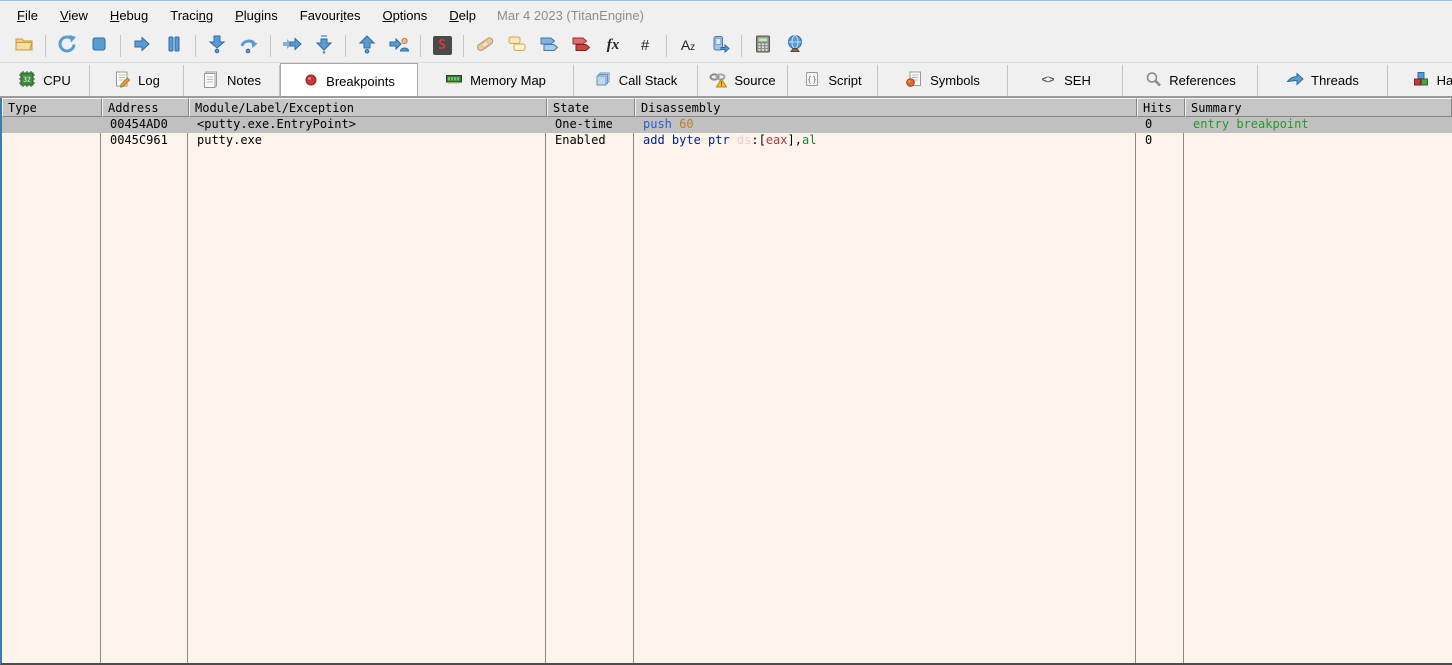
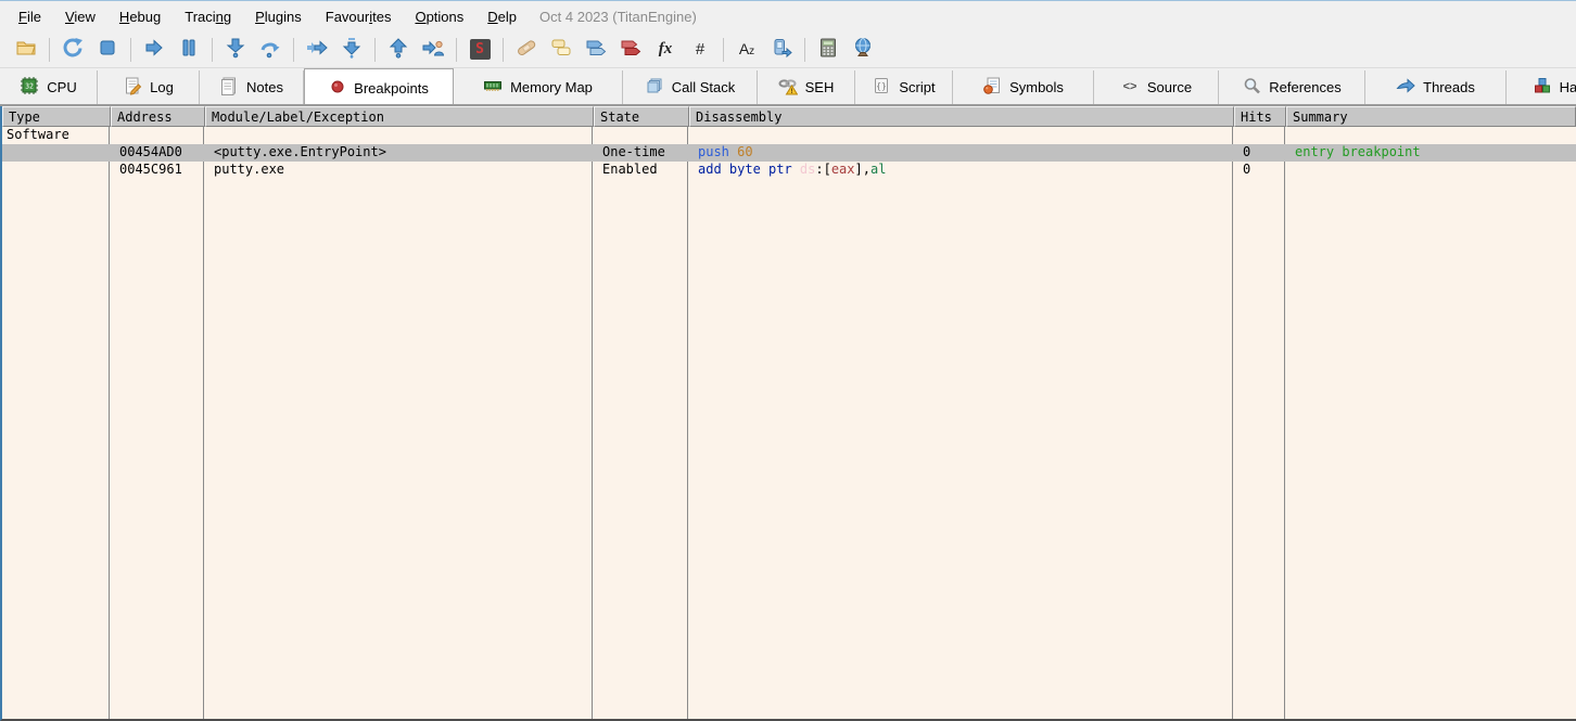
  File
  View
  Hebug
  Tracing
  Plugins
  Favourites
  Options
  Delp
- Mar 4 2023 (TitanEngine)
+ Oct 4 2023 (TitanEngine)
  S
  fx
  #
  Az
  32
  CPU
  Log
  Notes
  Breakpoints
  Memory Map
  Call Stack
- Source
+ SEH
  {}
  Script
  Symbols
  <>
- SEH
+ Source
  References
  Threads
  Type
  Address
  Module/Label/Exception
  State
  Disassembly
  Hits
  Summary
+ Software
  00454AD0
  <putty.exe.EntryPoint>
  One-time
  push 60
  0
  entry breakpoint
  0045C961
  putty.exe
  Enabled
  add byte ptr ds:[eax],al
  0
